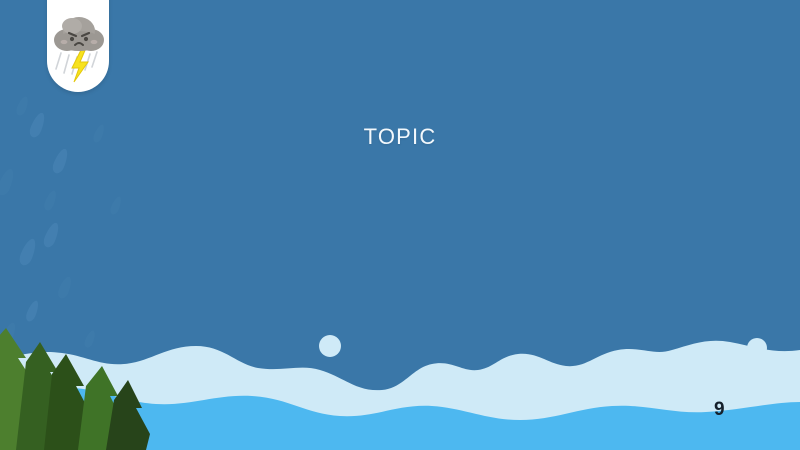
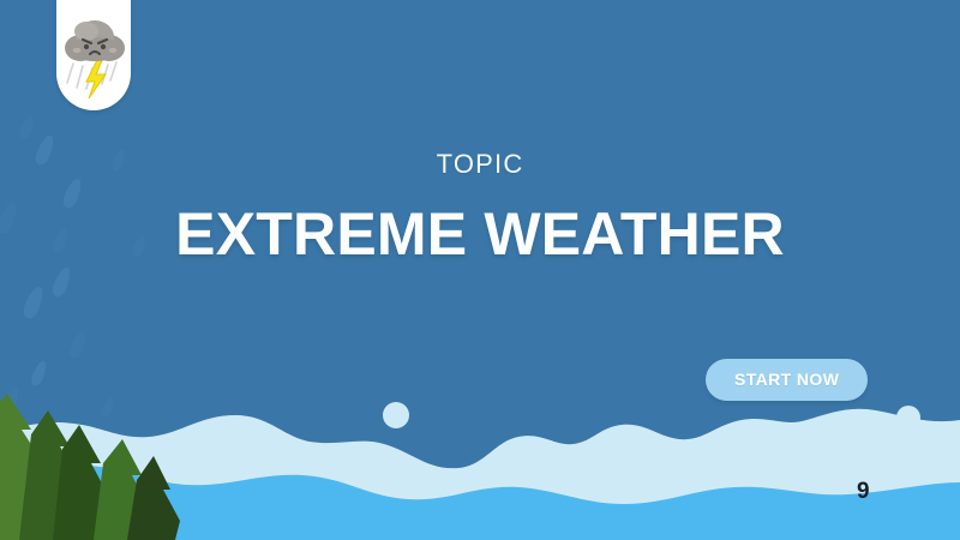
  TOPIC
+ EXTREME WEATHER
+ START NOW
  9
